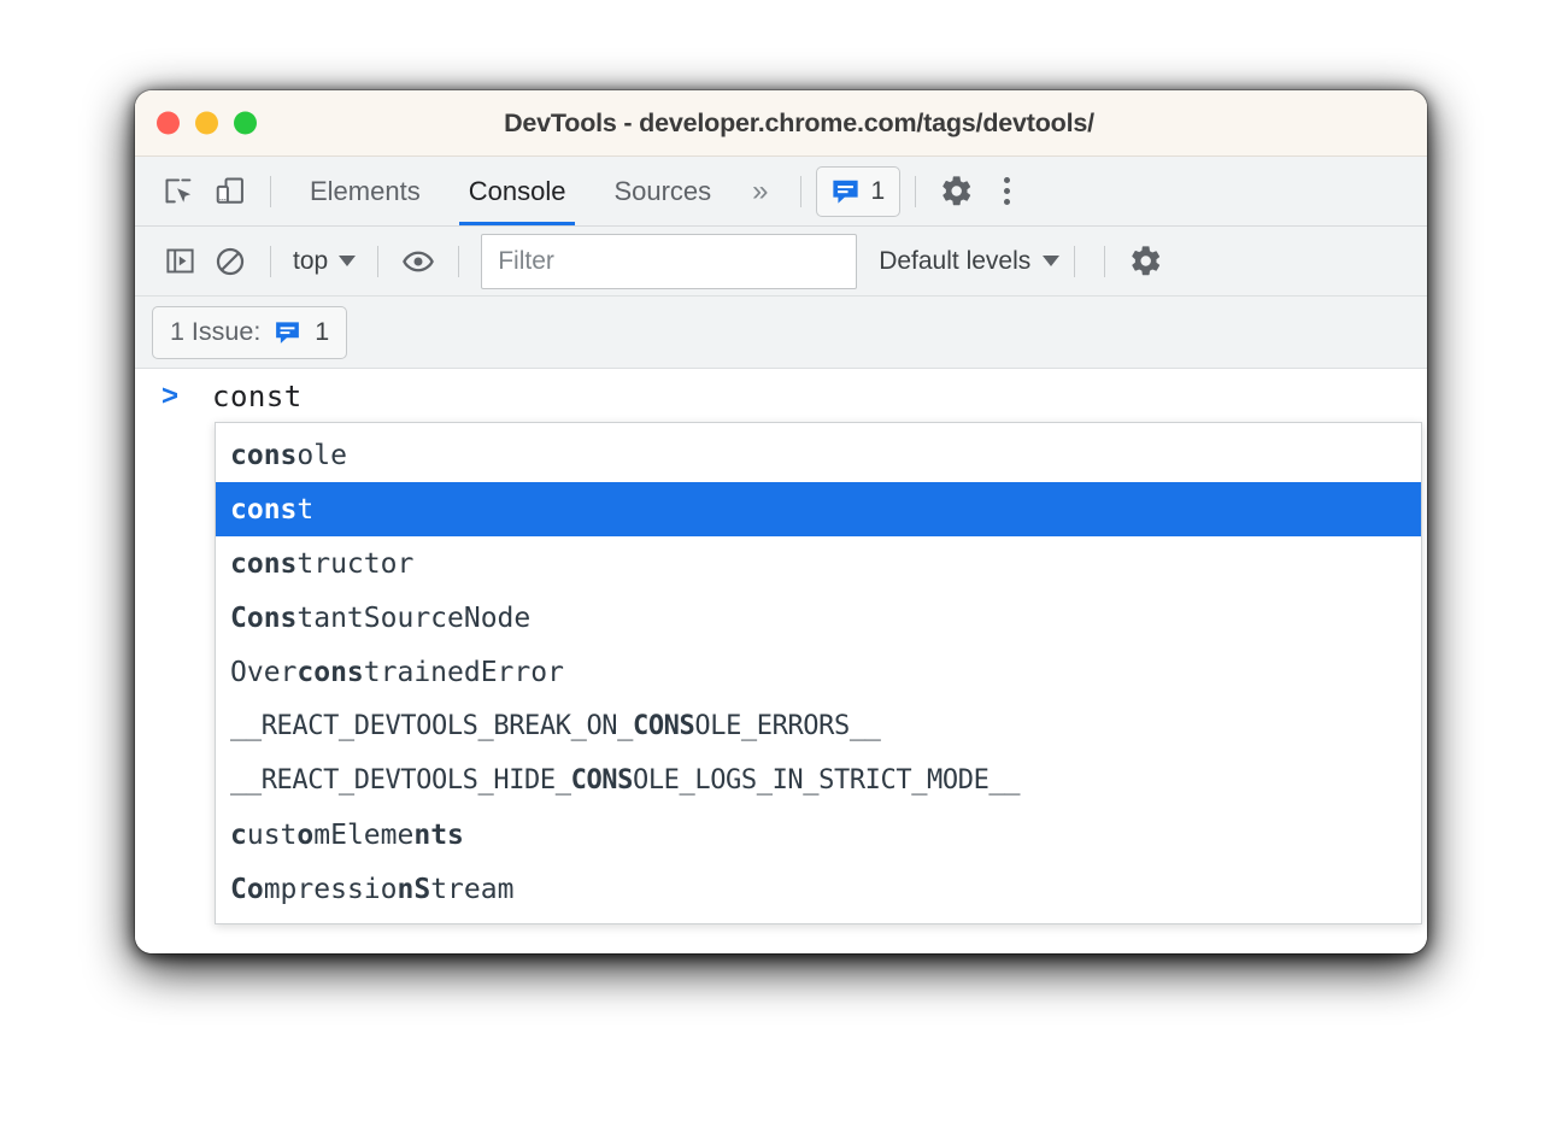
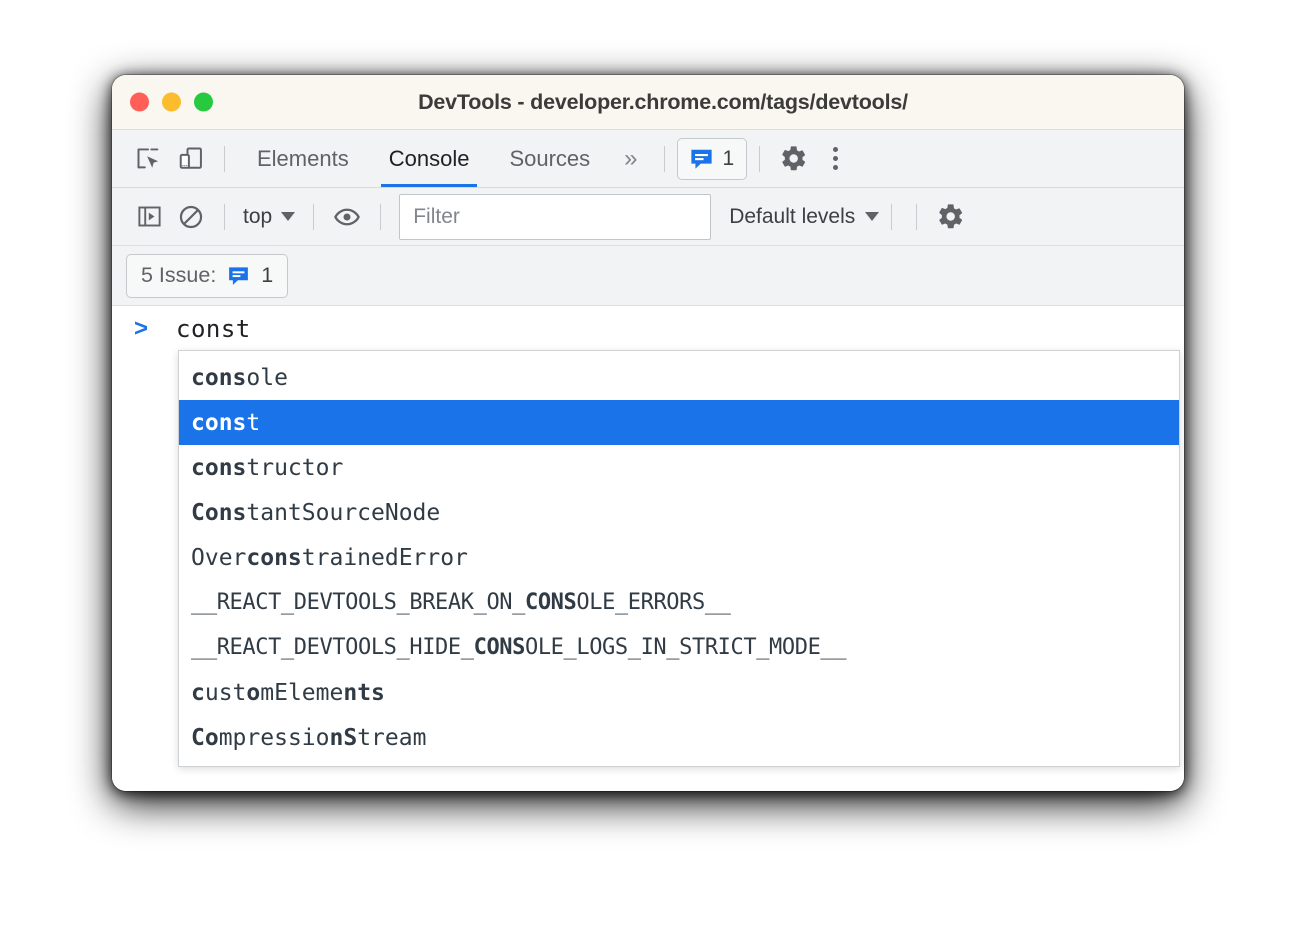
  DevTools - developer.chrome.com/tags/devtools/
  Elements
  Console
  Sources
  »
  1
  top
  Filter
  Default levels
- 1 Issue:
+ 5 Issue:
  1
  >
  const
  cons
  ole
  cons
  t
  cons
  tructor
  Cons
  tantSourceNode
  Over
  cons
  trainedError
  __REACT_DEVTOOLS_BREAK_ON_
  CONS
  OLE_ERRORS__
  __REACT_DEVTOOLS_HIDE_
  CONS
  OLE_LOGS_IN_STRICT_MODE__
  c
  ust
  o
  mEleme
  nts
  Co
  mpressio
  n
  S
  tream
